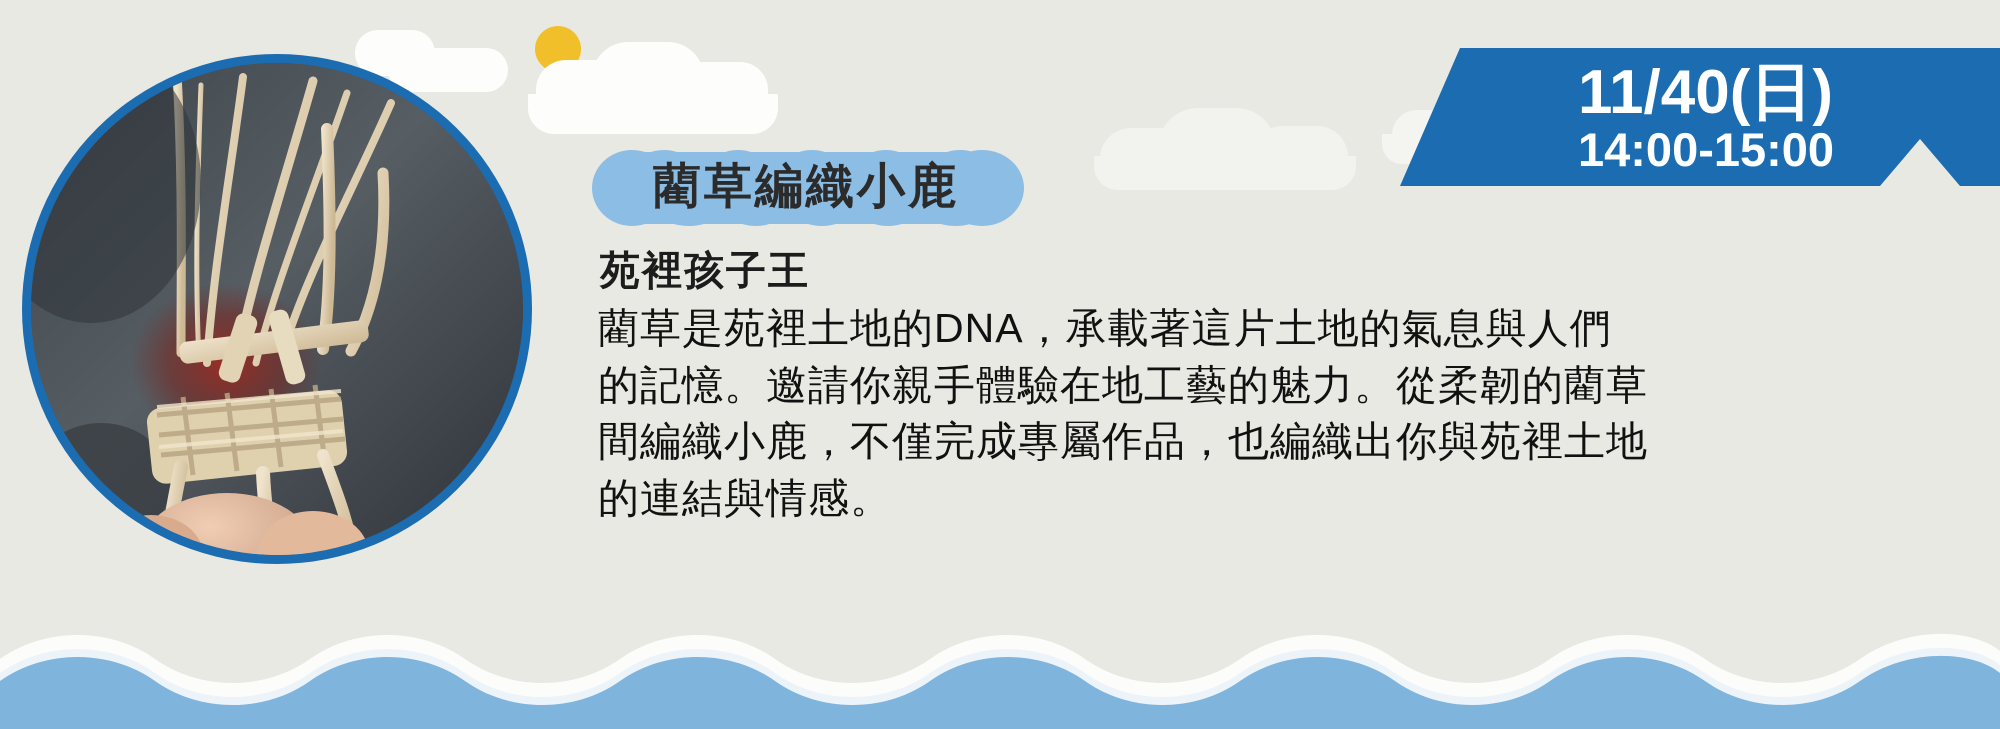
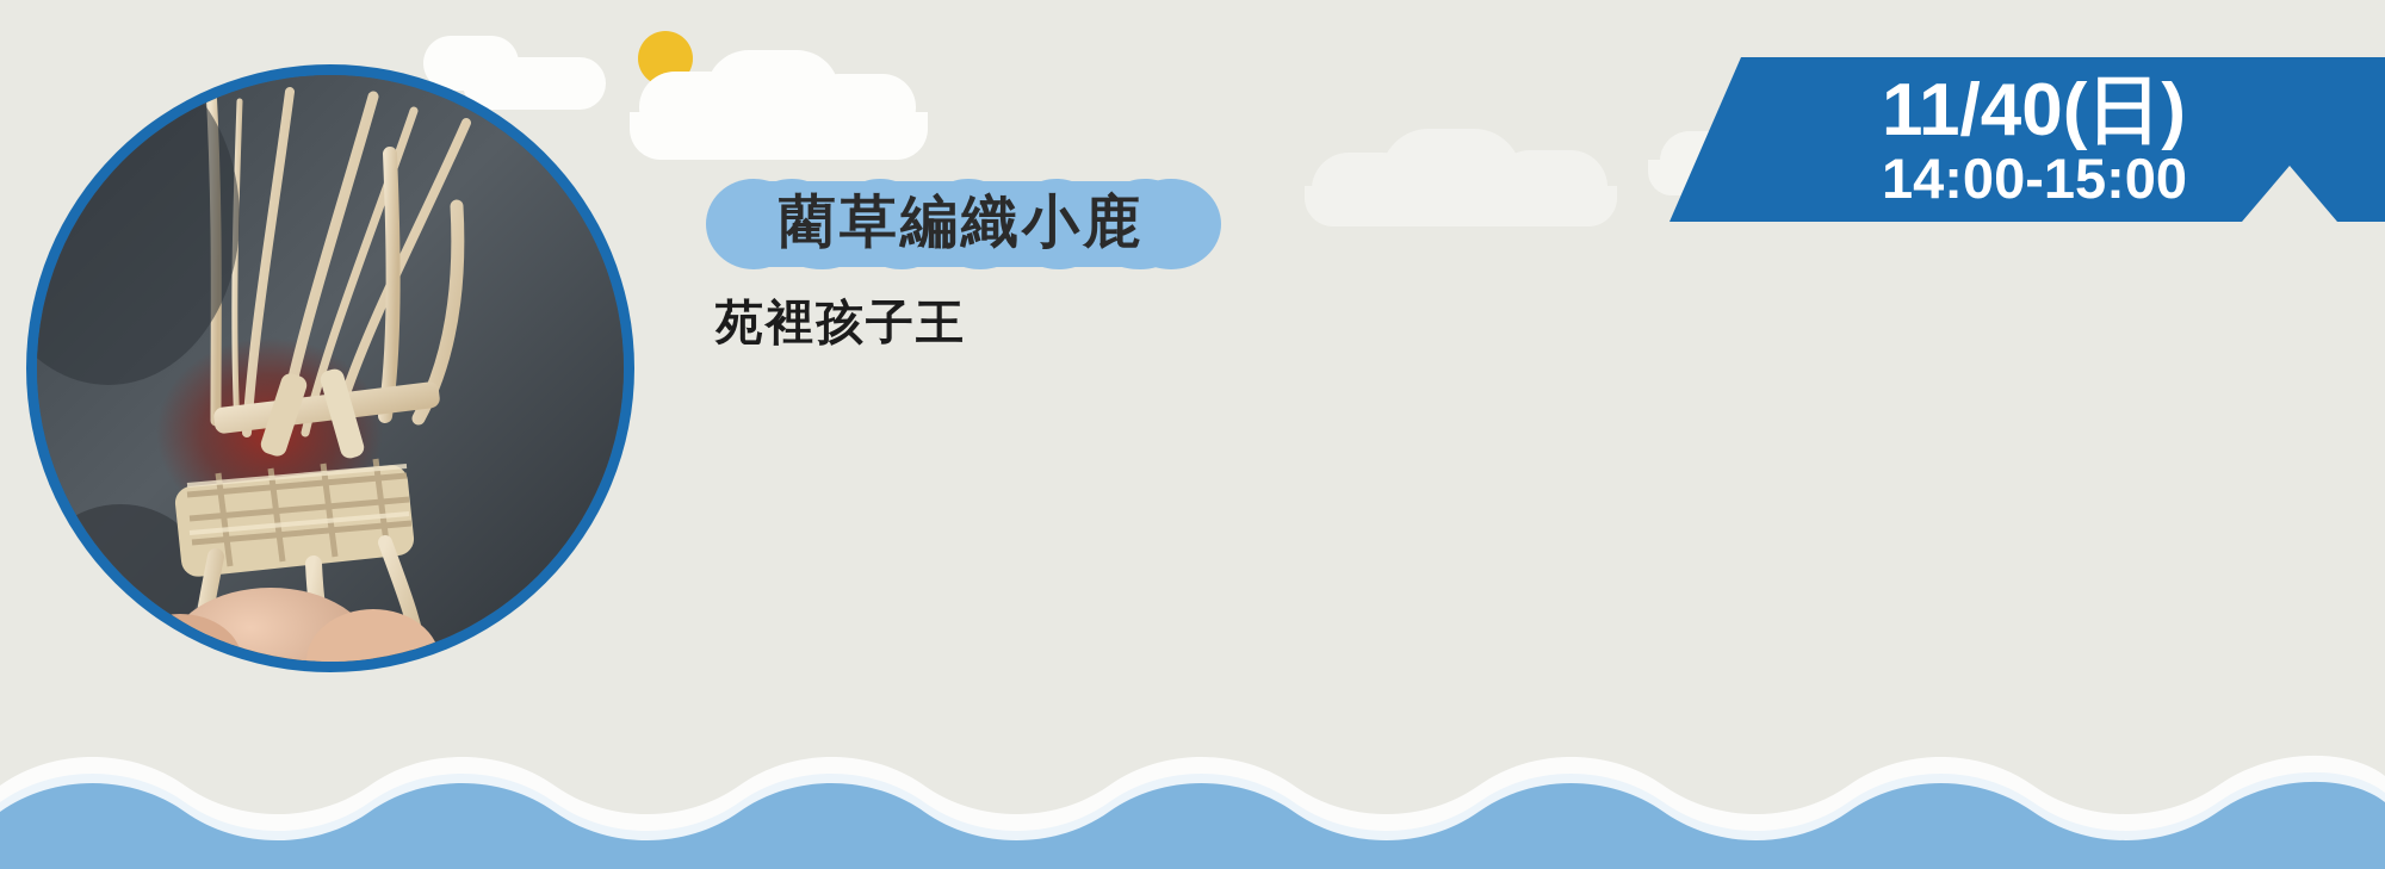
  11/40(日)
  14:00-15:00
  藺草編織小鹿
  苑裡孩子王
- 藺草是苑裡土地的DNA，承載著這片土地的氣息與人們
- 的記憶。邀請你親手體驗在地工藝的魅力。從柔韌的藺草
- 間編織小鹿，不僅完成專屬作品，也編織出你與苑裡土地
- 的連結與情感。
